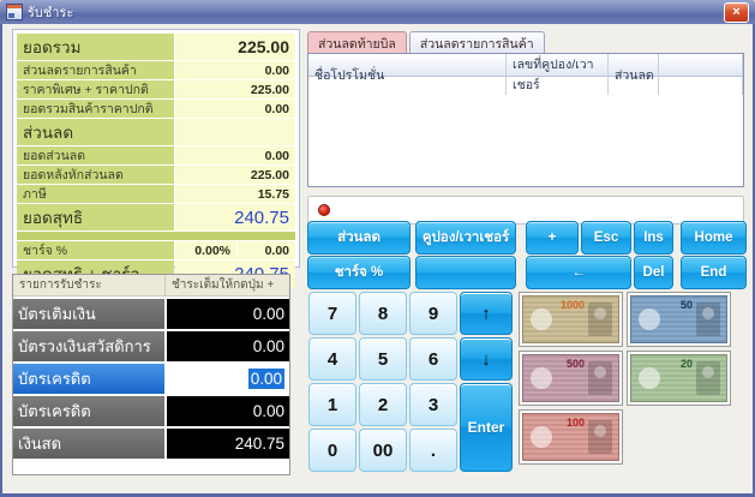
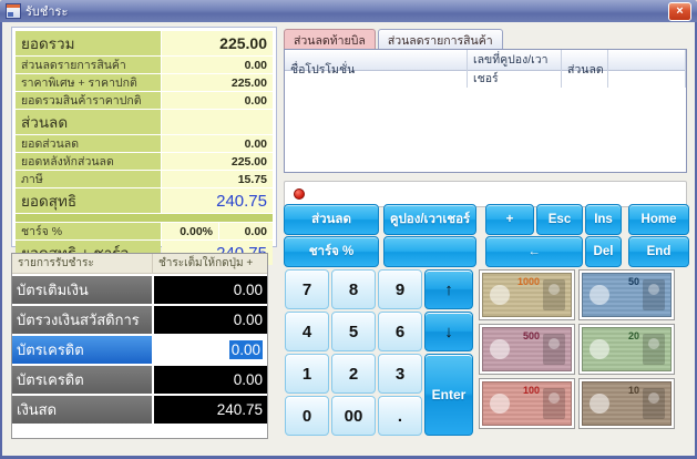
  รับชำระ
  ×
  ยอดรวม
  225.00
  ส่วนลดรายการสินค้า
  0.00
  ราคาพิเศษ + ราคาปกติ
  225.00
  ยอดรวมสินค้าราคาปกติ
  0.00
  ส่วนลด
  ยอดส่วนลด
  0.00
  ยอดหลังหักส่วนลด
  225.00
  ภาษี
  15.75
  ยอดสุทธิ
  240.75
  ชาร์จ %
  0.00%
  0.00
  รายการรับชำระ
  ชำระเต็มให้กดปุ่ม +
  บัตรเติมเงิน
  0.00
  บัตรวงเงินสวัสดิการ
  0.00
  บัตรเครดิต
  0.00
  บัตรเครดิต
  0.00
  เงินสด
  240.75
  ส่วนลดท้ายบิล
  ส่วนลดรายการสินค้า
  ชื่อโปรโมชั่น
  เลขที่คูปอง/เวาเชอร์
  ส่วนลด
  ส่วนลด
  คูปอง/เวาเชอร์
  +
  Esc
  Ins
  Home
  ชาร์จ %
  ←
  Del
  End
  7
  8
  9
  ↑
  4
  5
  6
  ↓
  1
  2
  3
  Enter
  0
  00
  .
  1000
  50
  500
  20
  100
+ 10
